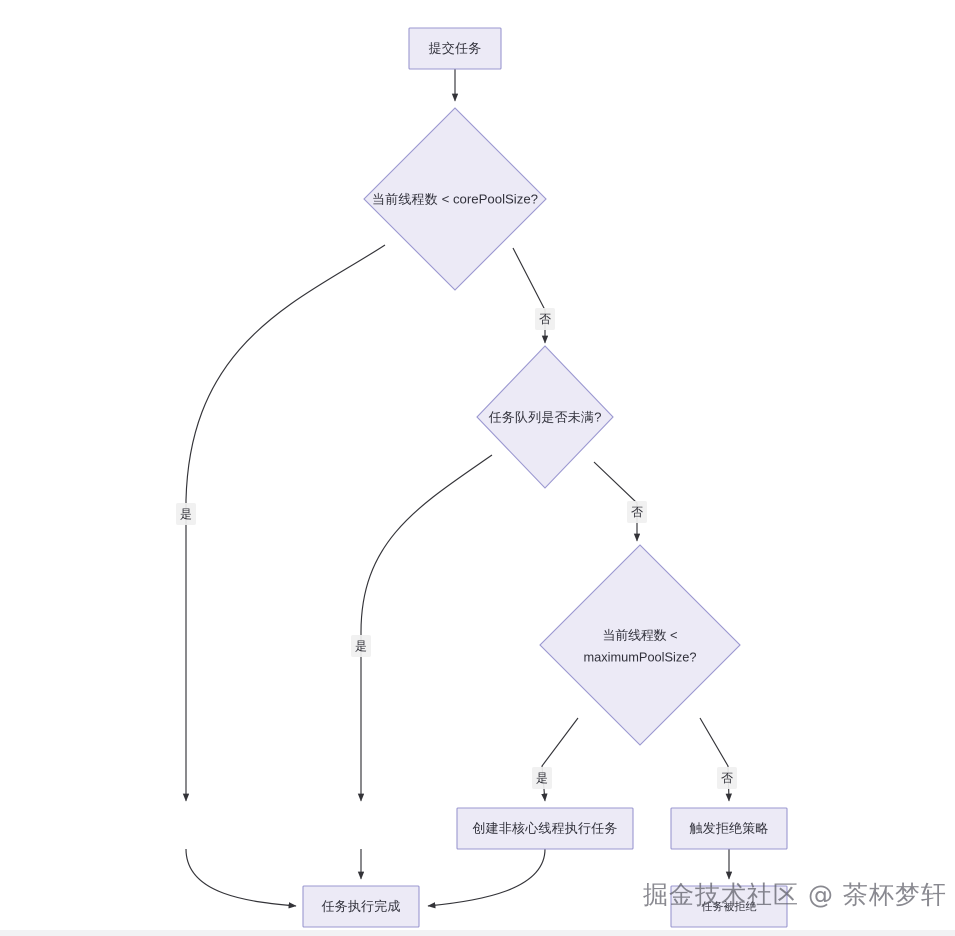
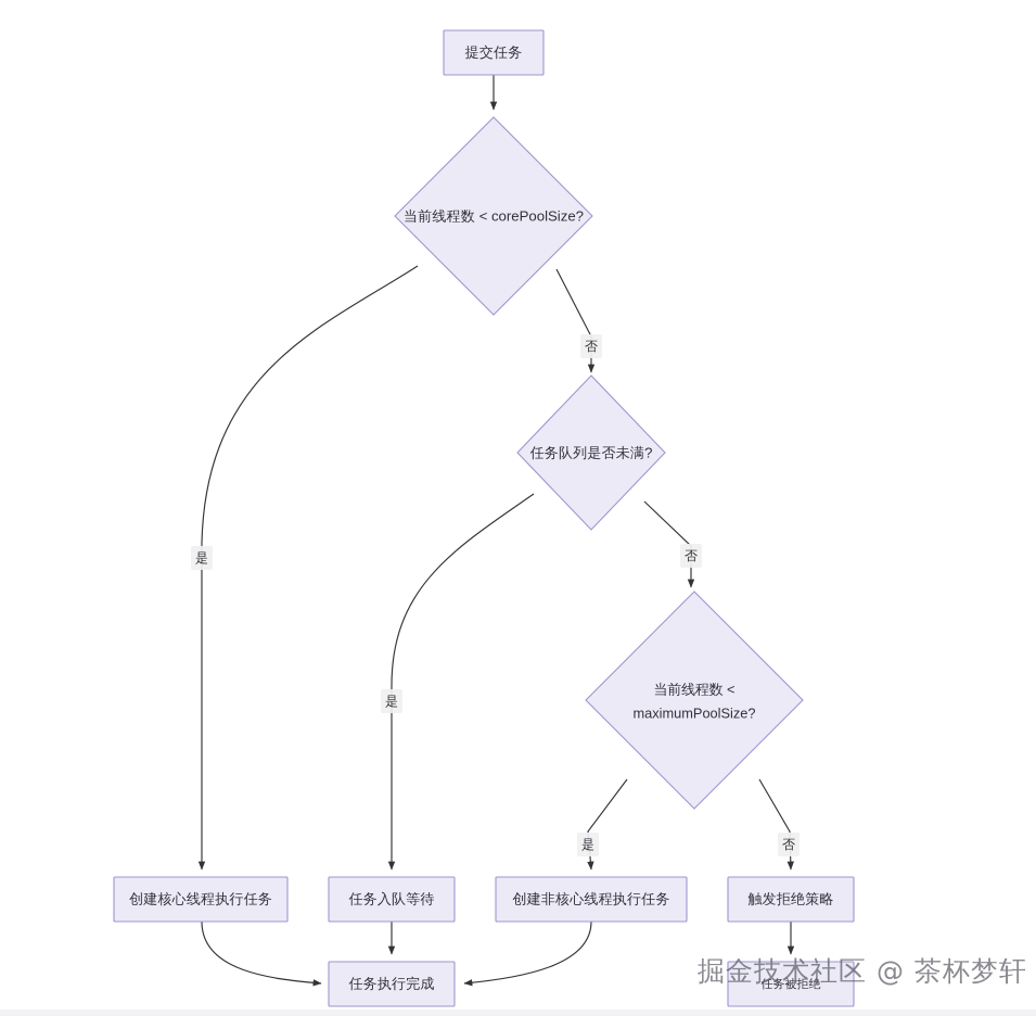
  是
  否
  是
  否
  是
  否
  提交任务
  当前线程数 < corePoolSize?
  任务队列是否未满?
  当前线程数 <
  maximumPoolSize?
+ 创建核心线程执行任务
+ 任务入队等待
  创建非核心线程执行任务
  触发拒绝策略
  任务执行完成
  任务被拒绝
  掘金技术社区 @ 茶杯梦轩
